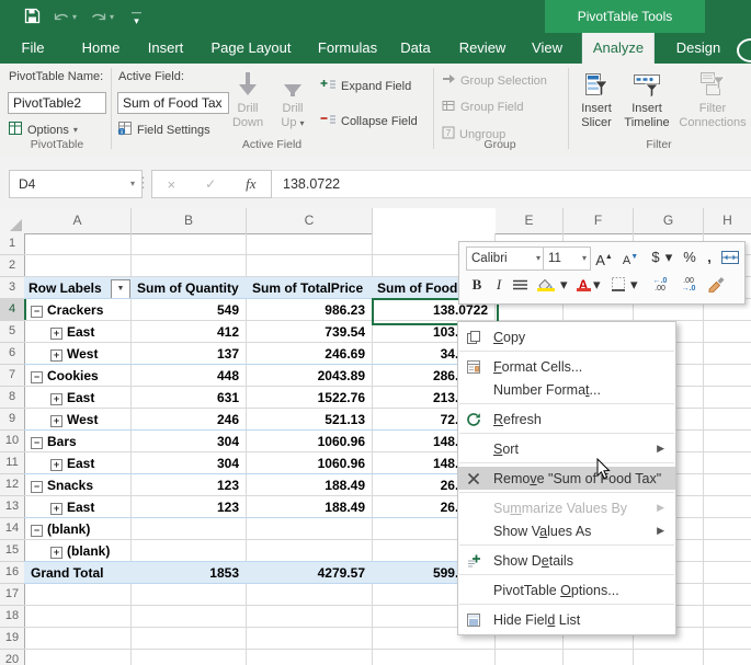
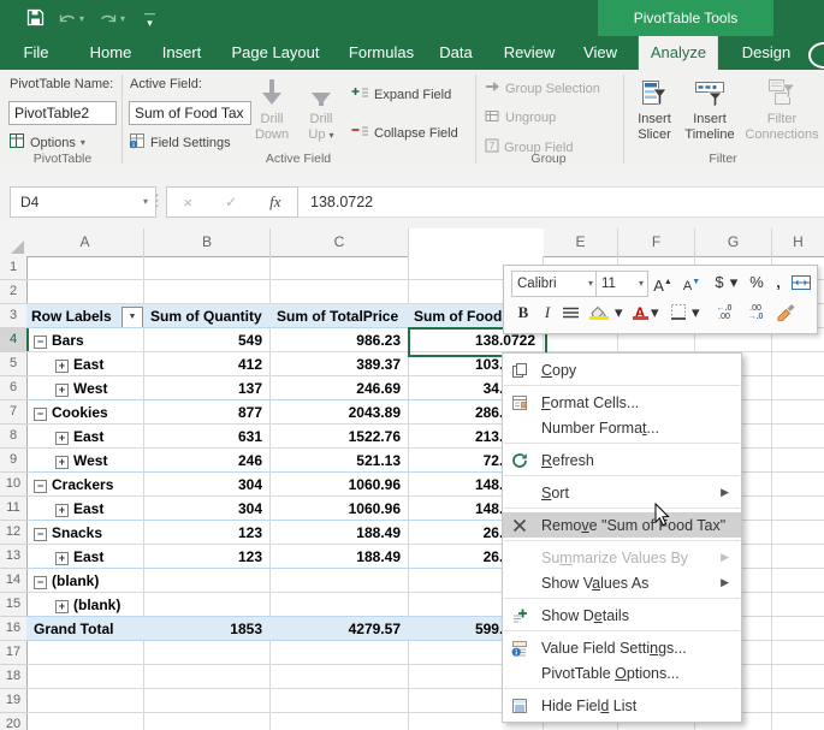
  ▾
  ▾
  —
  ▾
  PivotTable Tools
  File
  Home
  Insert
  Page Layout
  Formulas
  Data
  Review
  View
  Analyze
  Design
  PivotTable Name:
  PivotTable2
  Options
  ▾
  PivotTable
  Active Field:
  Sum of Food Tax
  Field Settings
  Drill
  Down
  Drill
  Up ▾
  Expand Field
  Collapse Field
  Active Field
  Group Selection
- Group Field
+ Ungroup
  7
- Ungroup
+ Group Field
  Group
  Insert
  Slicer
  Insert
  Timeline
  Filter
  Connections
  Filter
  D4
  ▾
  ⋮
  ×
  ✓
  fx
  138.0722
  A
  B
  C
  E
  F
  G
  H
  1
  2
  3
  4
  5
  6
  7
  8
  9
  10
  11
  12
  13
  14
  15
  16
  17
  18
  19
  20
  Row Labels
  Sum of Quantity
  Sum of TotalPrice
  Sum of Food
- − Crackers
+ − Bars
  549
  986.23
  138.0722
  + East
  412
- 739.54
+ 389.37
  + West
  137
  246.69
  − Cookies
- 448
+ 877
  2043.89
  + East
  631
  1522.76
  + West
  246
  521.13
- − Bars
+ − Crackers
  304
  1060.96
  + East
  304
  1060.96
  − Snacks
  123
  188.49
  + East
  123
  188.49
  − (blank)
  + (blank)
  Grand Total
  1853
  4279.57
  Calibri
  ▾
  11
  ▾
  $
  ▾
  %
  ,
  B
  I
  ▾
  A
  ▾
  ▾
  Copy
  Format Cells...
  Number Format...
  Refresh
  Sort
  ▶
  Remove "Sum ofood Tax"
  Summarize Values By
  ▶
  Show Values As
  ▶
  Show Details
+ Value Field Settings...
  PivotTable Options...
  Hide Field List
